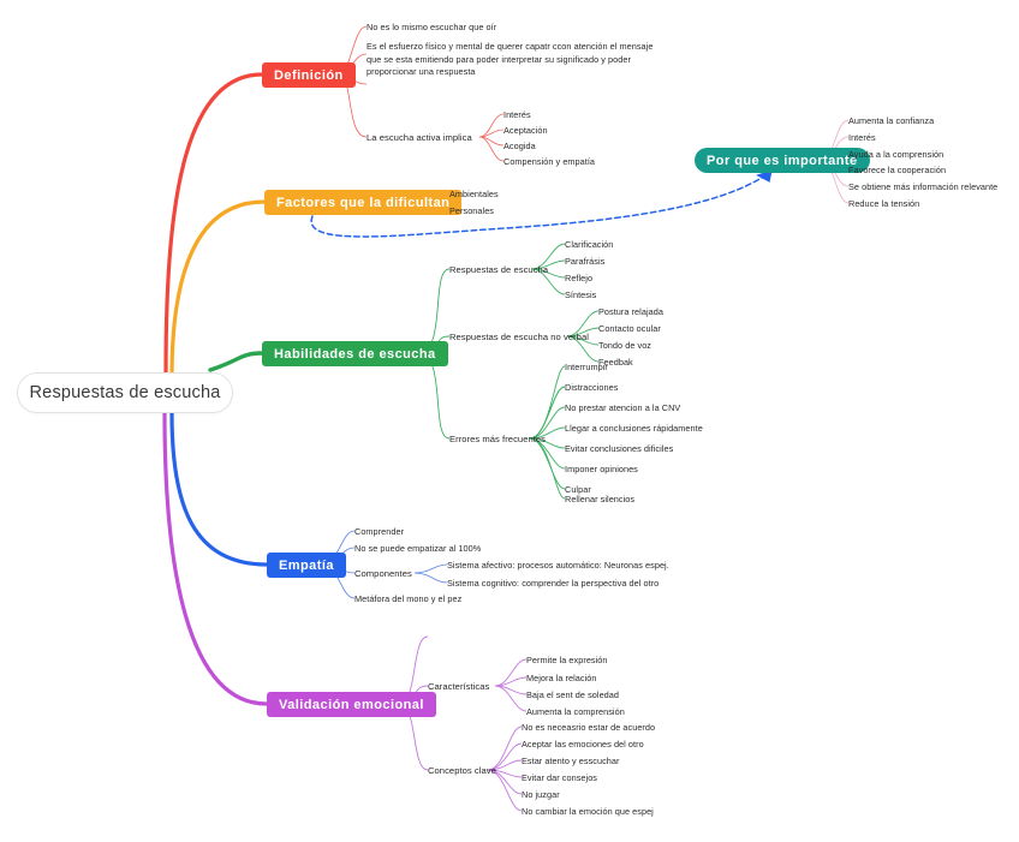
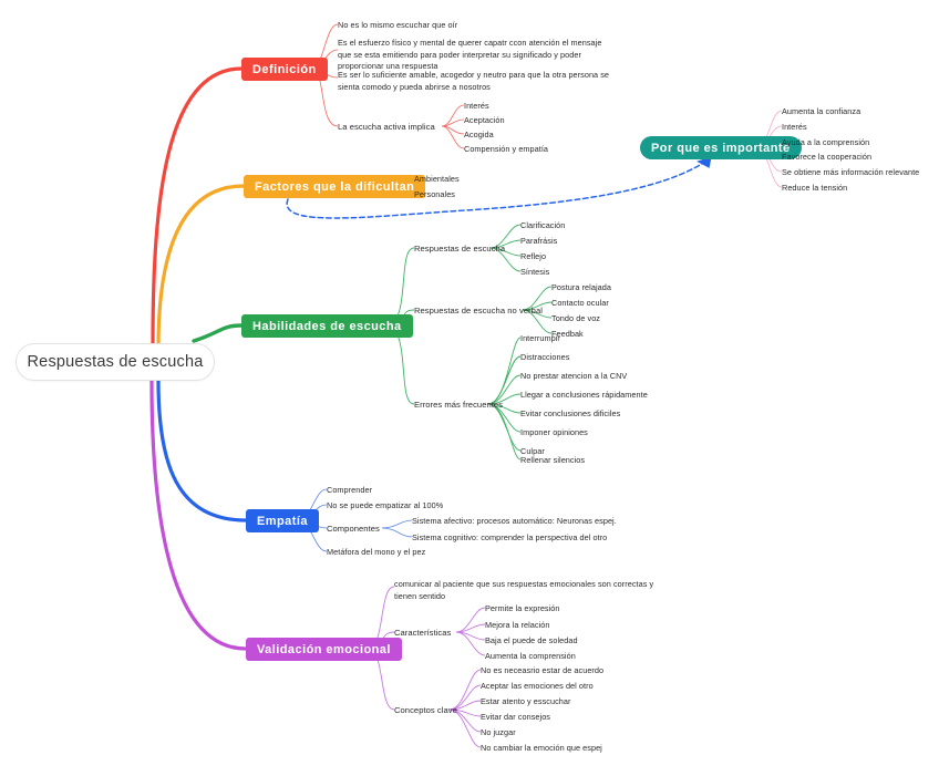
  Respuestas de escucha
  Definición
  No es lo mismo escuchar que oír
  Es el esfuerzo físico y mental de querer capatr ccon atención el mensaje que se esta emitiendo para poder interpretar su significado y poder proporcionar una respuesta
+ Es ser lo suficiente amable, acogedor y neutro para que la otra persona se sienta comodo y pueda abrirse a nosotros
  La escucha activa implica
  Interés
  Aceptación
  Acogida
  Compensión y empatía
  Factores que la dificultan
  Ambientales
  Personales
  Habilidades de escucha
  Respuestas de escucha
  Clarificación
  Parafrásis
  Reflejo
  Síntesis
  Respuestas de escucha no verbal
  Postura relajada
  Contacto ocular
  Tondo de voz
  Feedbak
  Errores más frecuentes
  Interrumpir
  Distracciones
  No prestar atencion a la CNV
  Llegar a conclusiones rápidamente
  Evitar conclusiones dificiles
  Imponer opiniones
  Culpar
  Rellenar silencios
  Empatía
  Comprender
  No se puede empatizar al 100%
  Componentes
  Sistema afectivo: procesos automático: Neuronas espej.
  Sistema cognitivo: comprender la perspectiva del otro
  Metáfora del mono y el pez
  Validación emocional
+ comunicar al paciente que sus respuestas emocionales son correctas y tienen sentido
  Características
  Permite la expresión
  Mejora la relación
- Baja el sent de soledad
+ Baja el puede de soledad
  Aumenta la comprensión
  Conceptos clave
  No es neceasrio estar de acuerdo
  Aceptar las emociones del otro
  Estar atento y esscuchar
  Evitar dar consejos
  No juzgar
  No cambiar la emoción que espej
  Por que es importante
  Aumenta la confianza
  Interés
  Ayuda a la comprensión
  Favorece la cooperación
  Se obtiene más información relevante
  Reduce la tensión
